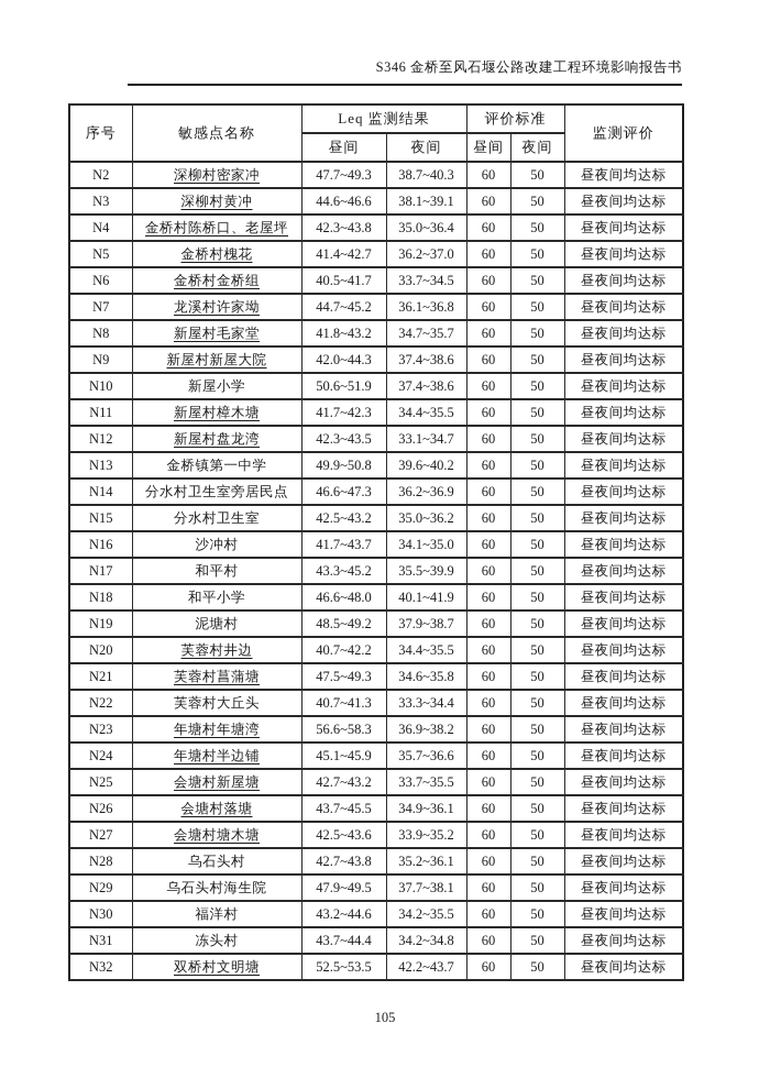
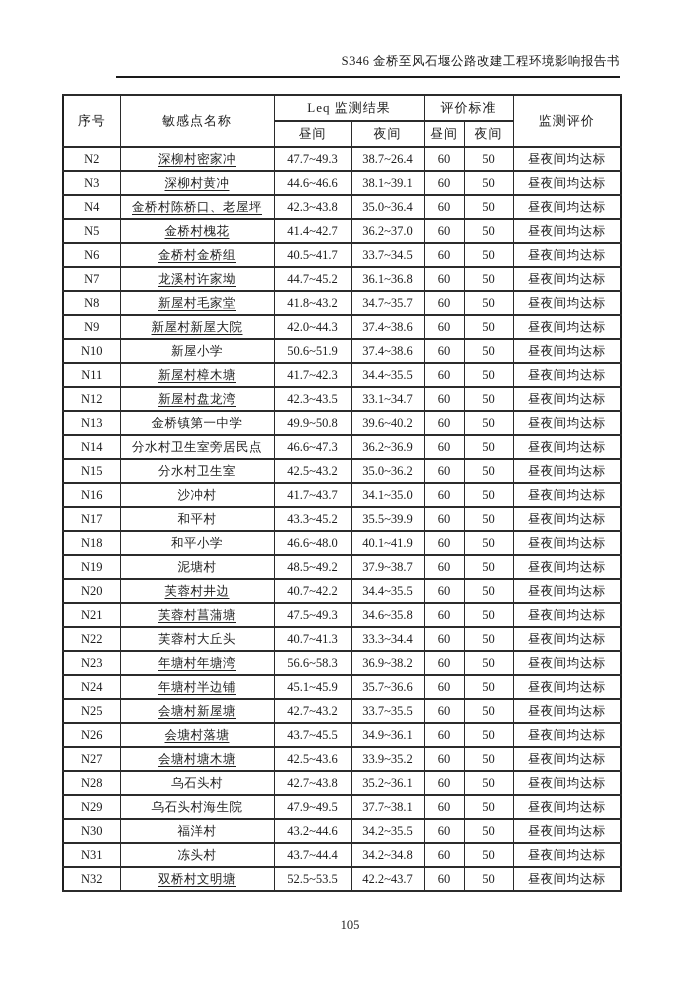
  S346 金桥至风石堰公路改建工程环境影响报告书
  序号	敏感点名称	Leq 监测结果	评价标准	监测评价
  昼间	夜间	昼间	夜间
- N2	深柳村密家冲	47.7~49.3	38.7~40.3	60	50	昼夜间均达标
+ N2	深柳村密家冲	47.7~49.3	38.7~26.4	60	50	昼夜间均达标
  N3	深柳村黄冲	44.6~46.6	38.1~39.1	60	50	昼夜间均达标
  N4	金桥村陈桥口、老屋坪	42.3~43.8	35.0~36.4	60	50	昼夜间均达标
  N5	金桥村槐花	41.4~42.7	36.2~37.0	60	50	昼夜间均达标
  N6	金桥村金桥组	40.5~41.7	33.7~34.5	60	50	昼夜间均达标
  N7	龙溪村许家坳	44.7~45.2	36.1~36.8	60	50	昼夜间均达标
  N8	新屋村毛家堂	41.8~43.2	34.7~35.7	60	50	昼夜间均达标
  N9	新屋村新屋大院	42.0~44.3	37.4~38.6	60	50	昼夜间均达标
  N10	新屋小学	50.6~51.9	37.4~38.6	60	50	昼夜间均达标
  N11	新屋村樟木塘	41.7~42.3	34.4~35.5	60	50	昼夜间均达标
  N12	新屋村盘龙湾	42.3~43.5	33.1~34.7	60	50	昼夜间均达标
  N13	金桥镇第一中学	49.9~50.8	39.6~40.2	60	50	昼夜间均达标
  N14	分水村卫生室旁居民点	46.6~47.3	36.2~36.9	60	50	昼夜间均达标
  N15	分水村卫生室	42.5~43.2	35.0~36.2	60	50	昼夜间均达标
  N16	沙冲村	41.7~43.7	34.1~35.0	60	50	昼夜间均达标
  N17	和平村	43.3~45.2	35.5~39.9	60	50	昼夜间均达标
  N18	和平小学	46.6~48.0	40.1~41.9	60	50	昼夜间均达标
  N19	泥塘村	48.5~49.2	37.9~38.7	60	50	昼夜间均达标
  N20	芙蓉村井边	40.7~42.2	34.4~35.5	60	50	昼夜间均达标
  N21	芙蓉村菖蒲塘	47.5~49.3	34.6~35.8	60	50	昼夜间均达标
  N22	芙蓉村大丘头	40.7~41.3	33.3~34.4	60	50	昼夜间均达标
  N23	年塘村年塘湾	56.6~58.3	36.9~38.2	60	50	昼夜间均达标
  N24	年塘村半边铺	45.1~45.9	35.7~36.6	60	50	昼夜间均达标
  N25	会塘村新屋塘	42.7~43.2	33.7~35.5	60	50	昼夜间均达标
  N26	会塘村落塘	43.7~45.5	34.9~36.1	60	50	昼夜间均达标
  N27	会塘村塘木塘	42.5~43.6	33.9~35.2	60	50	昼夜间均达标
  N28	乌石头村	42.7~43.8	35.2~36.1	60	50	昼夜间均达标
  N29	乌石头村海生院	47.9~49.5	37.7~38.1	60	50	昼夜间均达标
  N30	福洋村	43.2~44.6	34.2~35.5	60	50	昼夜间均达标
  N31	冻头村	43.7~44.4	34.2~34.8	60	50	昼夜间均达标
  N32	双桥村文明塘	52.5~53.5	42.2~43.7	60	50	昼夜间均达标
  105
